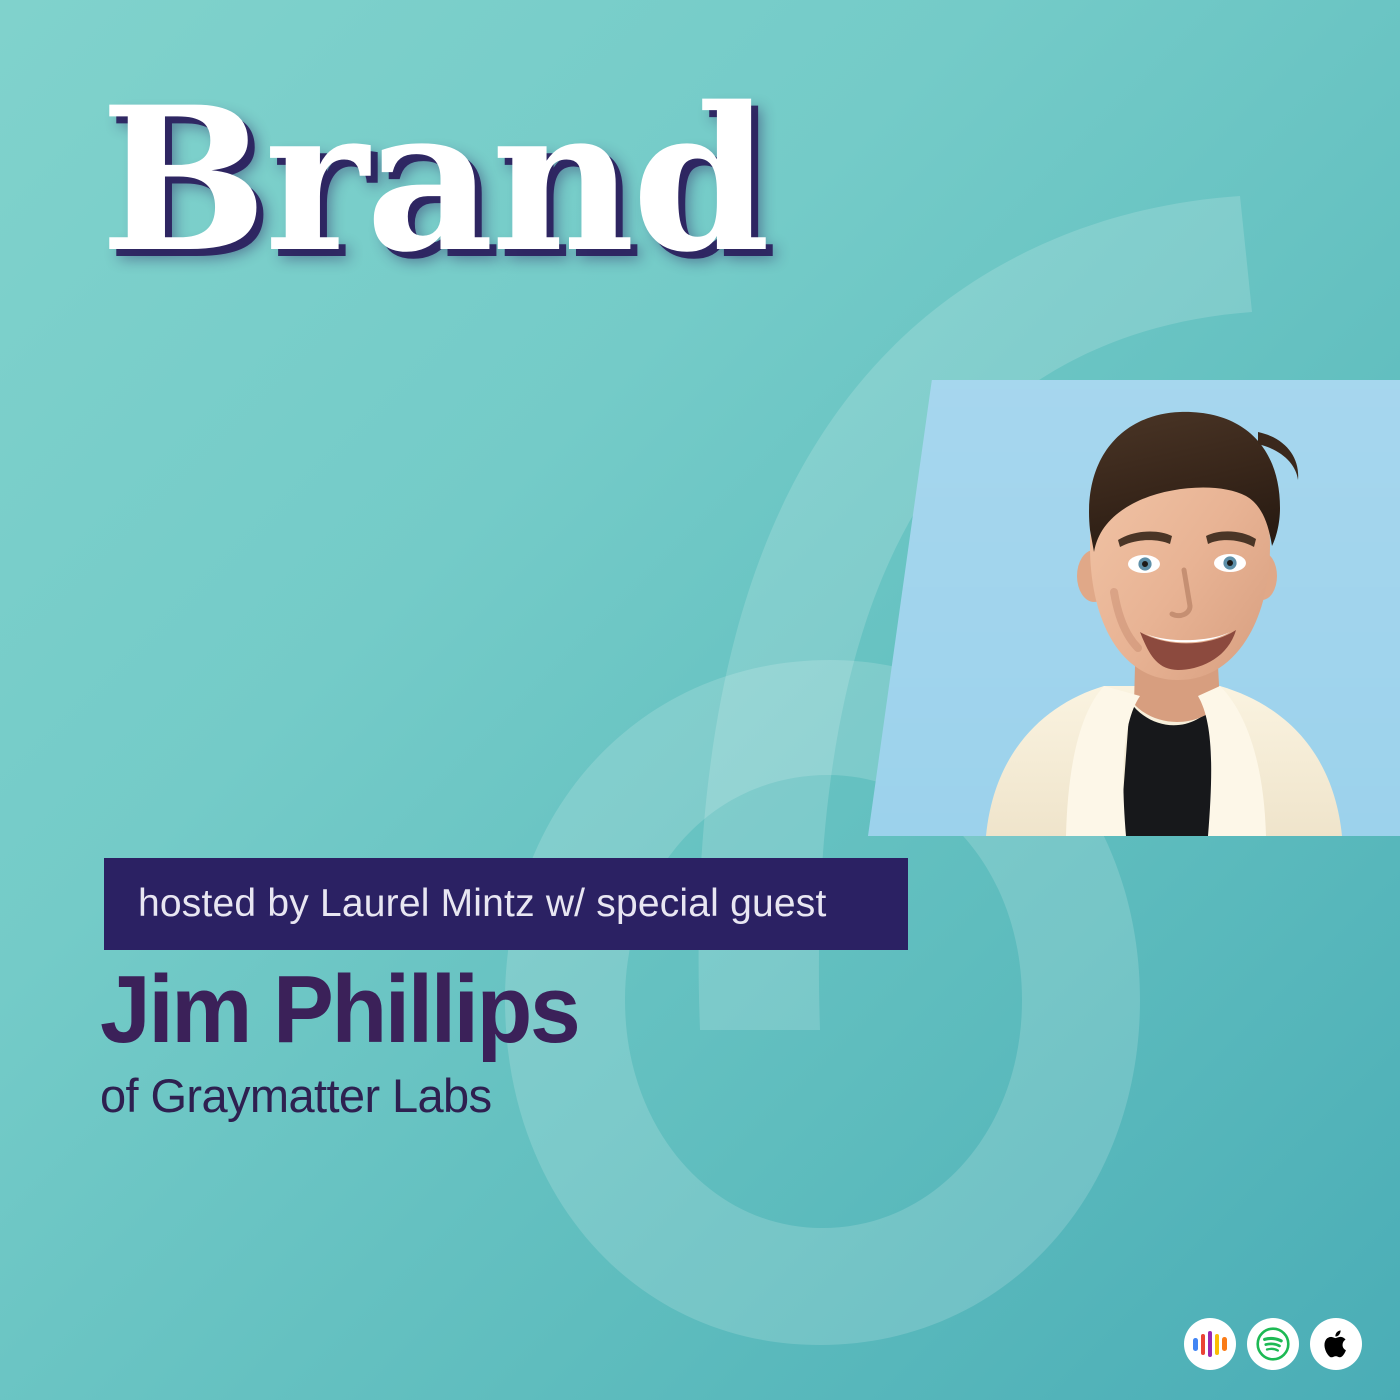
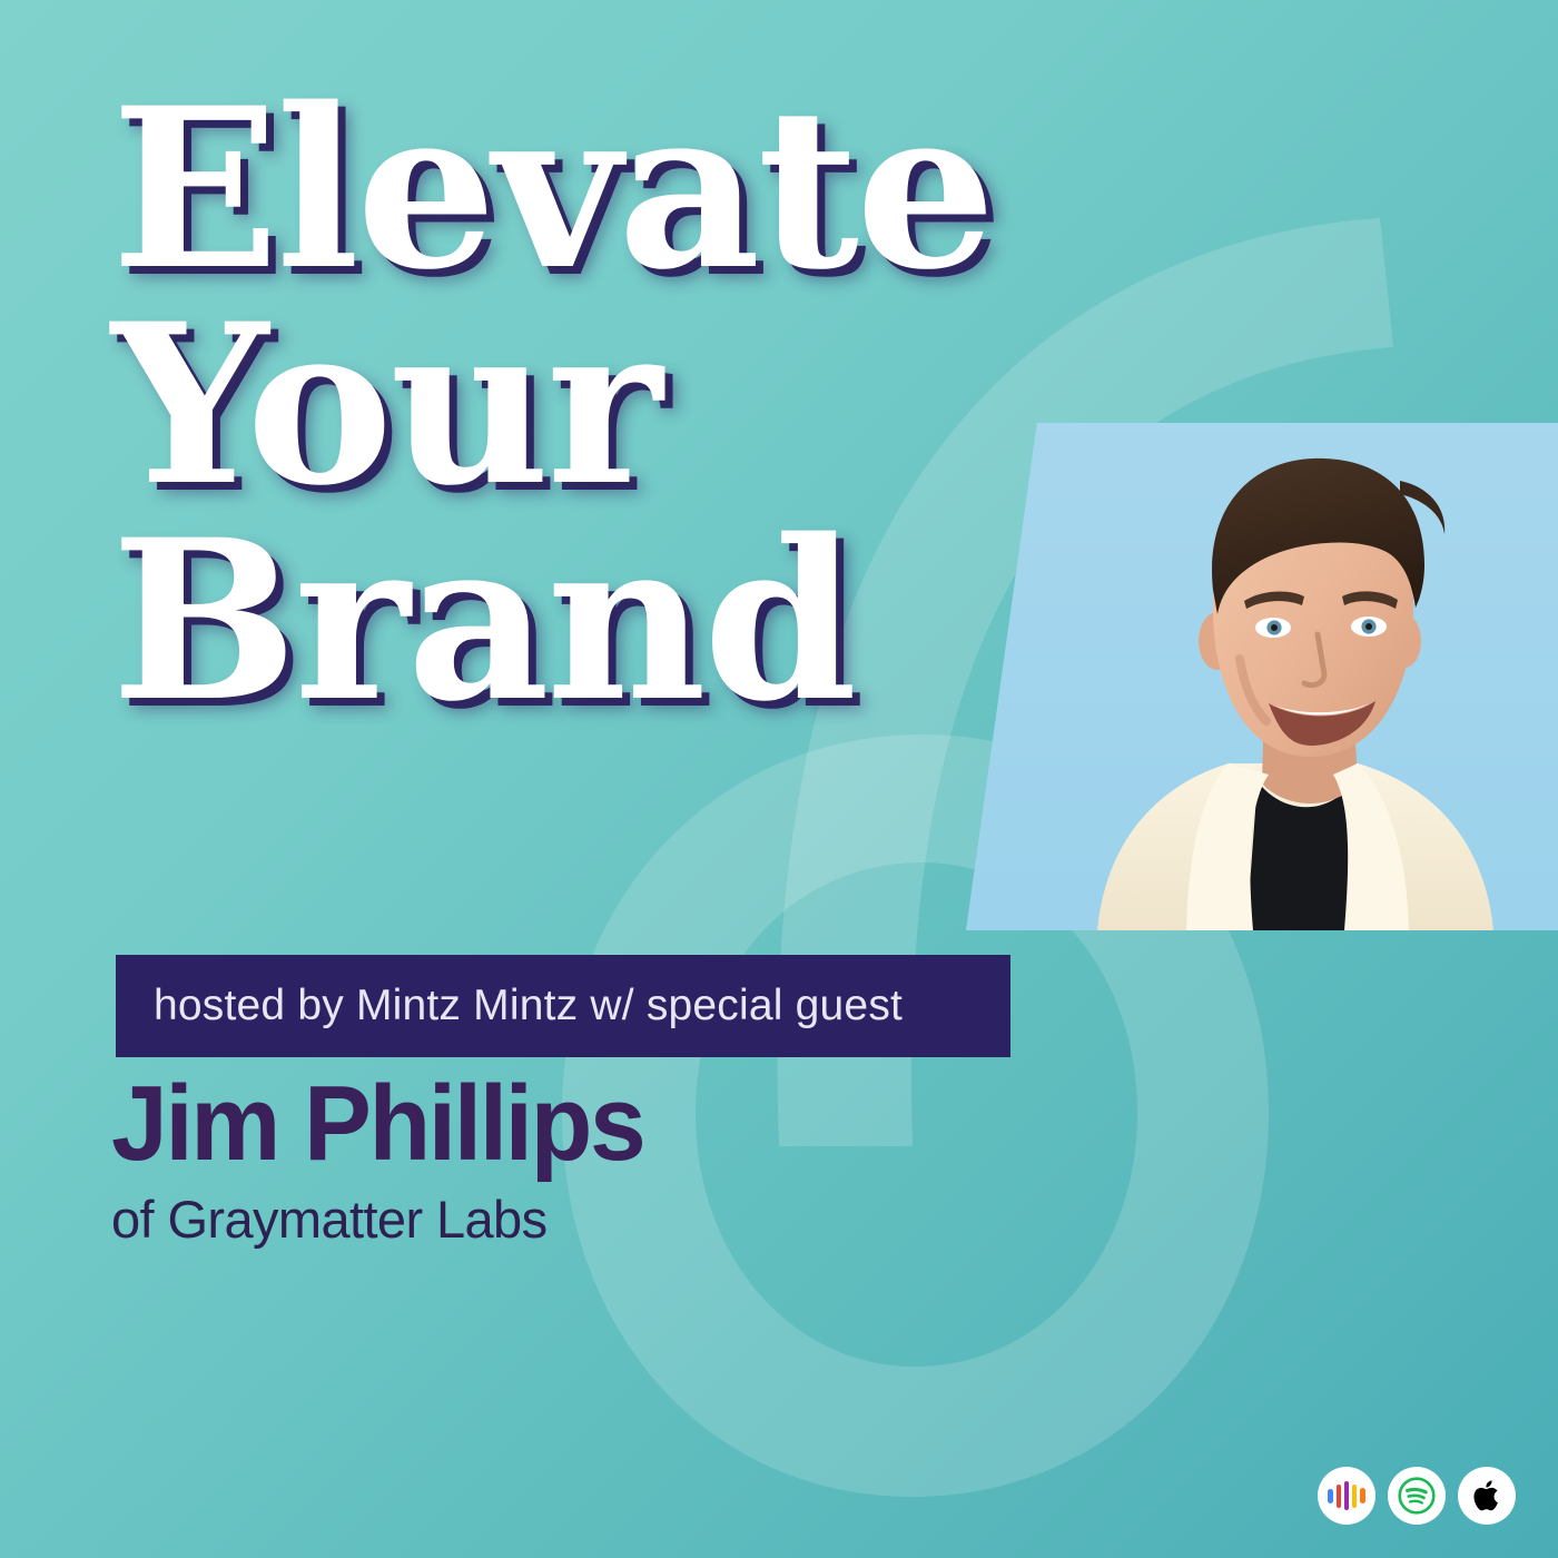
+ Elevate
+ Your
  Brand
- hosted by Laurel Mintz w/ special guest
+ hosted by Mintz Mintz w/ special guest
  Jim Phillips
  of Graymatter Labs
